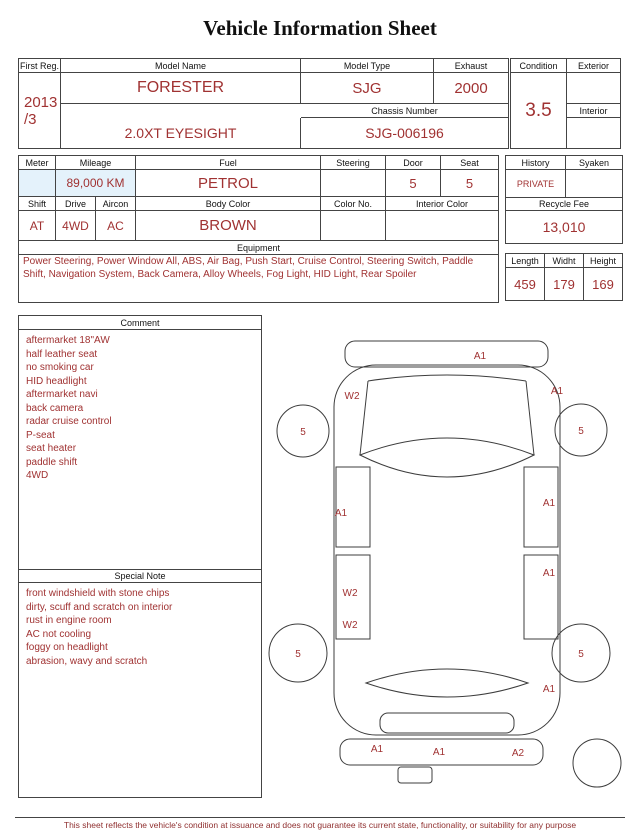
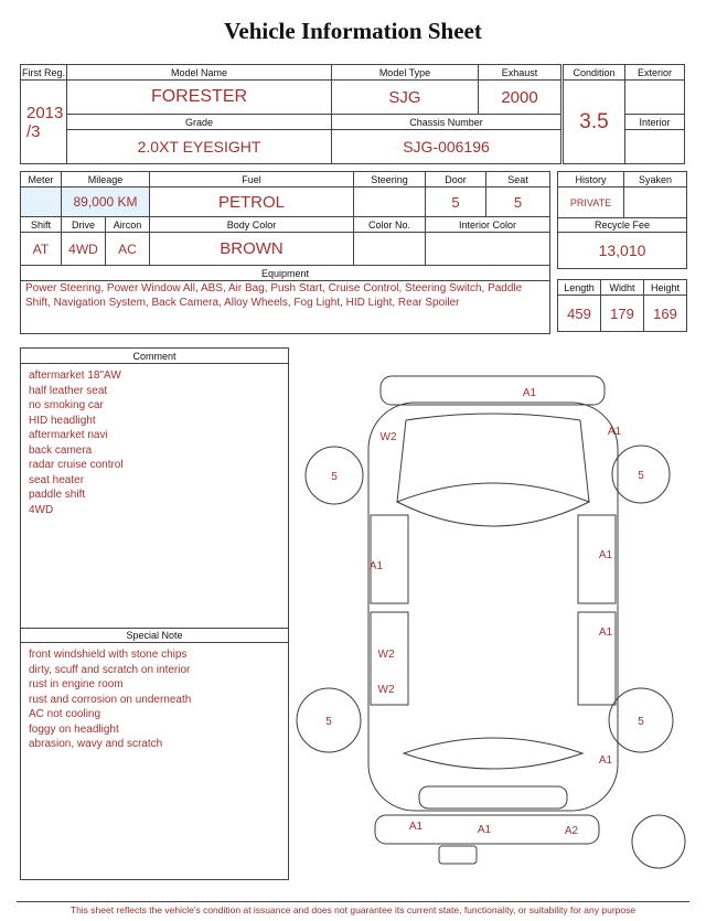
  Vehicle Information Sheet
  First Reg.
  Model Name
  Model Type
  Exhaust
  2013
  /3
  FORESTER
  SJG
  2000
+ Grade
  Chassis Number
  2.0XT EYESIGHT
  SJG-006196
  Condition
  Exterior
  3.5
  Interior
  Meter
  Mileage
  Fuel
  Steering
  Door
  Seat
  89,000 KM
  PETROL
  5
  5
  Shift
  Drive
  Aircon
  Body Color
  Color No.
  Interior Color
  AT
  4WD
  AC
  BROWN
  Equipment
  Power Steering, Power Window All, ABS, Air Bag, Push Start, Cruise Control, Steering Switch, Paddle Shift, Navigation System, Back Camera, Alloy Wheels, Fog Light, HID Light, Rear Spoiler
  History
  Syaken
  PRIVATE
  Recycle Fee
  13,010
  Length
  Widht
  Height
  459
  179
  169
  Comment
  aftermarket 18"AW
  half leather seat
  no smoking car
  HID headlight
  aftermarket navi
  back camera
  radar cruise control
- P-seat
  seat heater
  paddle shift
  4WD
  Special Note
  front windshield with stone chips
  dirty, scuff and scratch on interior
  rust in engine room
+ rust and corrosion on underneath
  AC not cooling
  foggy on headlight
  abrasion, wavy and scratch
  A1
  W2
  A1
  5
  5
  A1
  A1
  A1
  W2
  W2
  5
  5
  A1
  A1
  A1
  A2
  This sheet reflects the vehicle's condition at issuance and does not guarantee its current state, functionality, or suitability for any purpose
